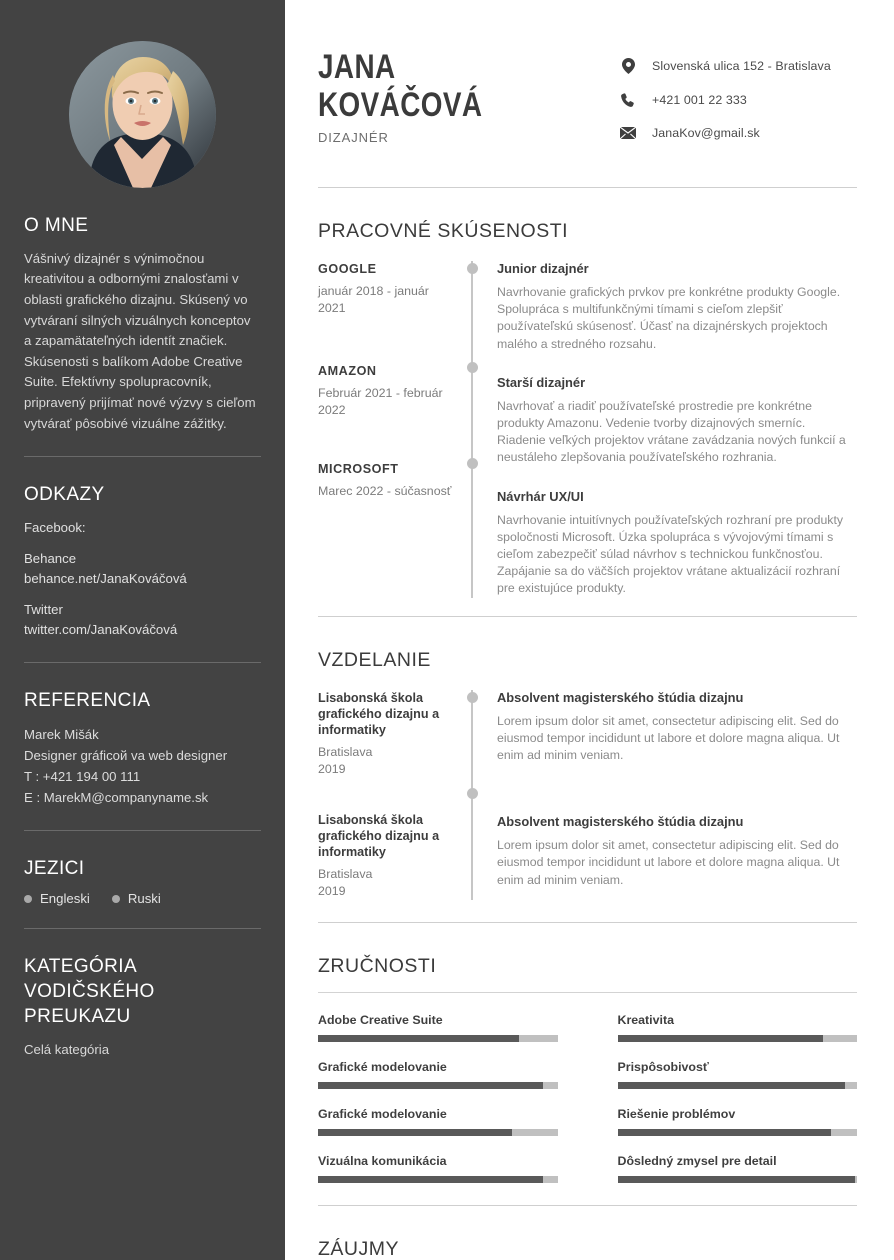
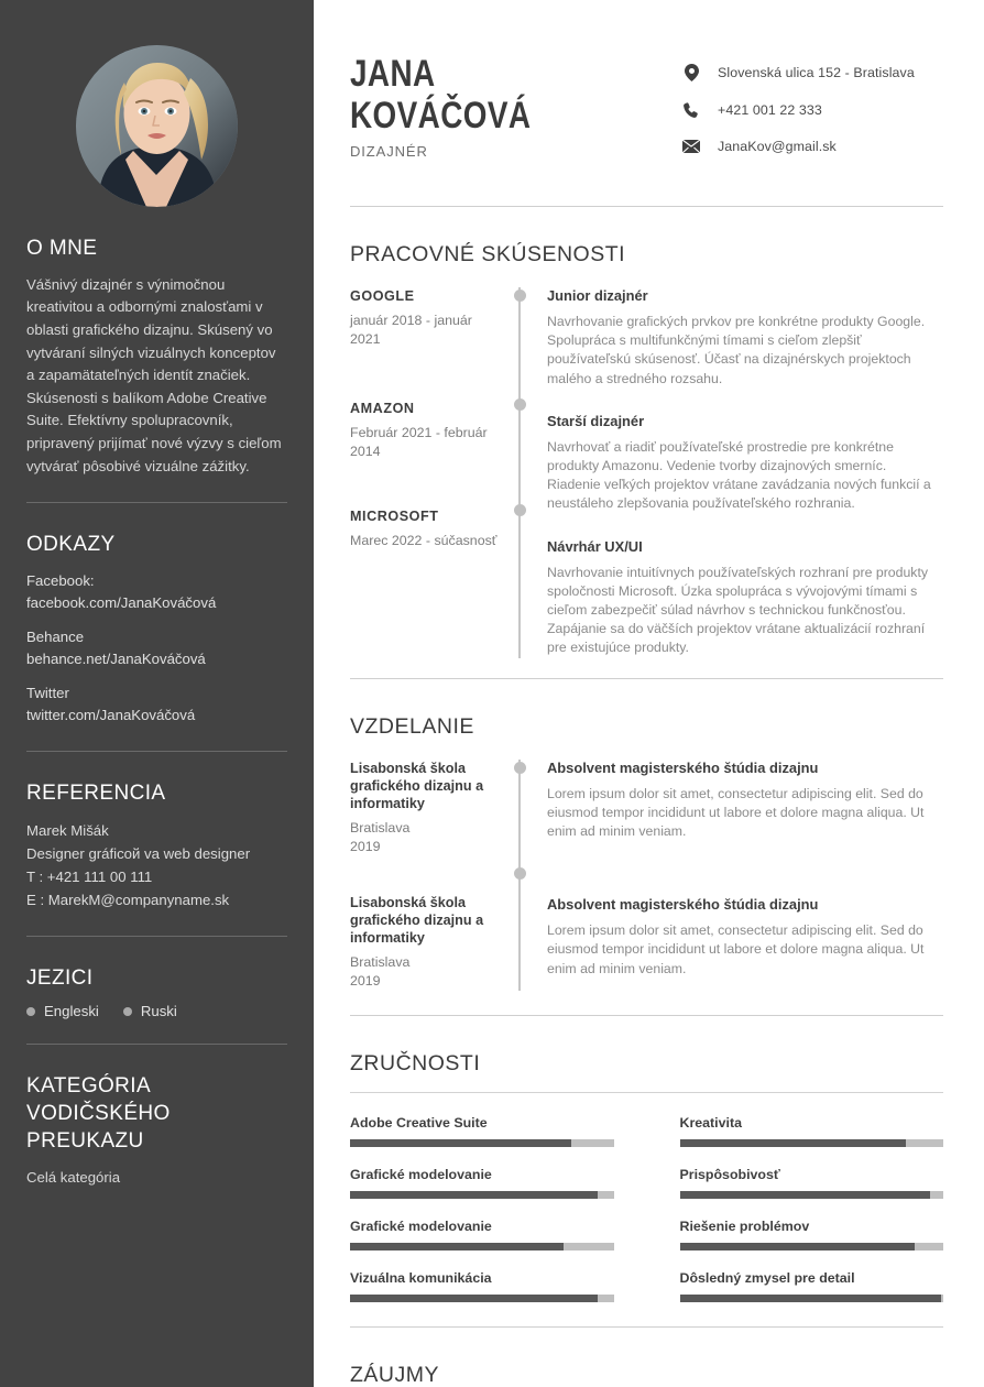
  O MNE
  Vášnivý dizajnér s výnimočnou kreativitou a odbornými znalosťami v oblasti grafického dizajnu. Skúsený vo vytváraní silných vizuálnych konceptov a zapamätateľných identít značiek. Skúsenosti s balíkom Adobe Creative Suite. Efektívny spolupracovník, pripravený prijímať nové výzvy s cieľom vytvárať pôsobivé vizuálne zážitky.
  ODKAZY
  Facebook:
+ facebook.com/JanaKováčová
  Behance
  behance.net/JanaKováčová
  Twitter
  twitter.com/JanaKováčová
  REFERENCIA
  Marek Mišák
  Designer gráficoй va web designer
- T : +421 194 00 111
+ T : +421 111 00 111
  E : MarekM@companyname.sk
  JEZICI
  Engleski
  Ruski
  KATEGÓRIA VODIČSKÉHO PREUKAZU
  Celá kategória
  JANA
  KOVÁČOVÁ
  DIZAJNÉR
  Slovenská ulica 152 - Bratislava
  +421 001 22 333
  JanaKov@gmail.sk
  PRACOVNÉ SKÚSENOSTI
  GOOGLE
  január 2018 - január 2021
  AMAZON
- Február 2021 - február 2022
+ Február 2021 - február 2014
  MICROSOFT
  Marec 2022 - súčasnosť
  Junior dizajnér
  Navrhovanie grafických prvkov pre konkrétne produkty Google. Spolupráca s multifunkčnými tímami s cieľom zlepšiť používateľskú skúsenosť. Účasť na dizajnérskych projektoch malého a stredného rozsahu.
  Starší dizajnér
  Navrhovať a riadiť používateľské prostredie pre konkrétne produkty Amazonu. Vedenie tvorby dizajnových smerníc. Riadenie veľkých projektov vrátane zavádzania nových funkcií a neustáleho zlepšovania používateľského rozhrania.
  Návrhár UX/UI
  Navrhovanie intuitívnych používateľských rozhraní pre produkty spoločnosti Microsoft. Úzka spolupráca s vývojovými tímami s cieľom zabezpečiť súlad návrhov s technickou funkčnosťou. Zapájanie sa do väčších projektov vrátane aktualizácií rozhraní pre existujúce produkty.
  VZDELANIE
  Lisabonská škola grafického dizajnu a informatiky
  Bratislava
  2019
  Lisabonská škola grafického dizajnu a informatiky
  Bratislava
  2019
  Absolvent magisterského štúdia dizajnu
  Lorem ipsum dolor sit amet, consectetur adipiscing elit. Sed do eiusmod tempor incididunt ut labore et dolore magna aliqua. Ut enim ad minim veniam.
  Absolvent magisterského štúdia dizajnu
  Lorem ipsum dolor sit amet, consectetur adipiscing elit. Sed do eiusmod tempor incididunt ut labore et dolore magna aliqua. Ut enim ad minim veniam.
  ZRUČNOSTI
  Adobe Creative Suite
  Kreativita
  Grafické modelovanie
  Prispôsobivosť
  Grafické modelovanie
  Riešenie problémov
  Vizuálna komunikácia
  Dôsledný zmysel pre detail
  ZÁUJMY
